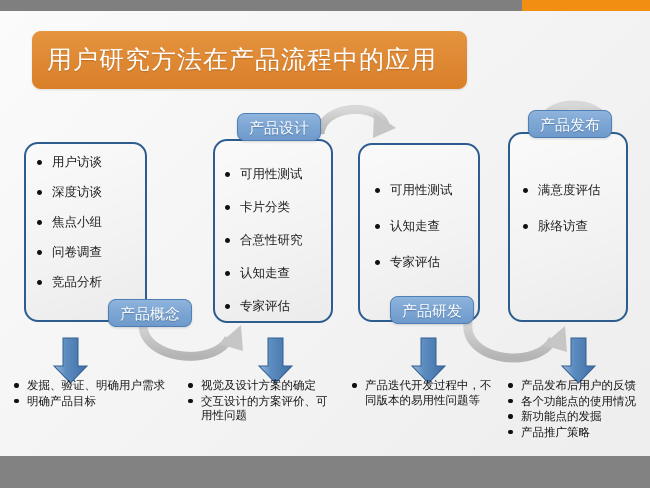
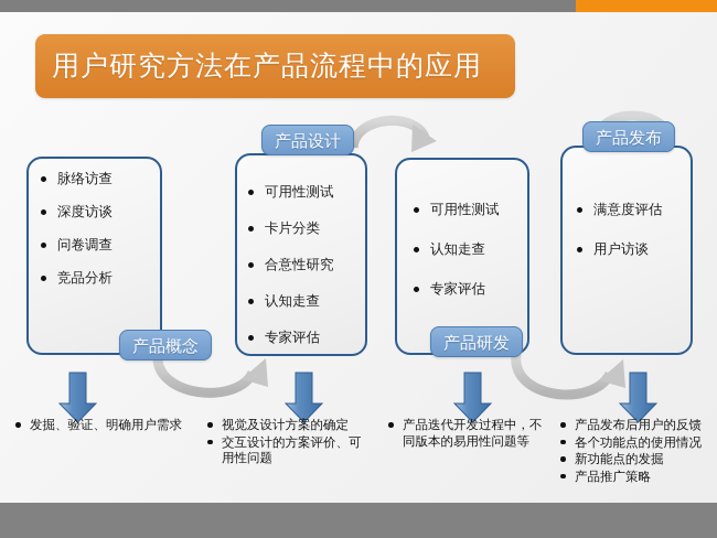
  用户研究方法在产品流程中的应用
- 用户访谈
+ 脉络访查
  深度访谈
- 焦点小组
  问卷调查
  竞品分析
  产品概念
  可用性测试
  卡片分类
  合意性研究
  认知走查
  专家评估
  产品设计
  可用性测试
  认知走查
  专家评估
  产品研发
  满意度评估
- 脉络访查
+ 用户访谈
  产品发布
  发掘、验证、明确用户需求
- 明确产品目标
  视觉及设计方案的确定
  交互设计的方案评价、可用性问题
  产品迭代开发过程中，不同版本的易用性问题等
  产品发布后用户的反馈
  各个功能点的使用情况
  新功能点的发掘
  产品推广策略
